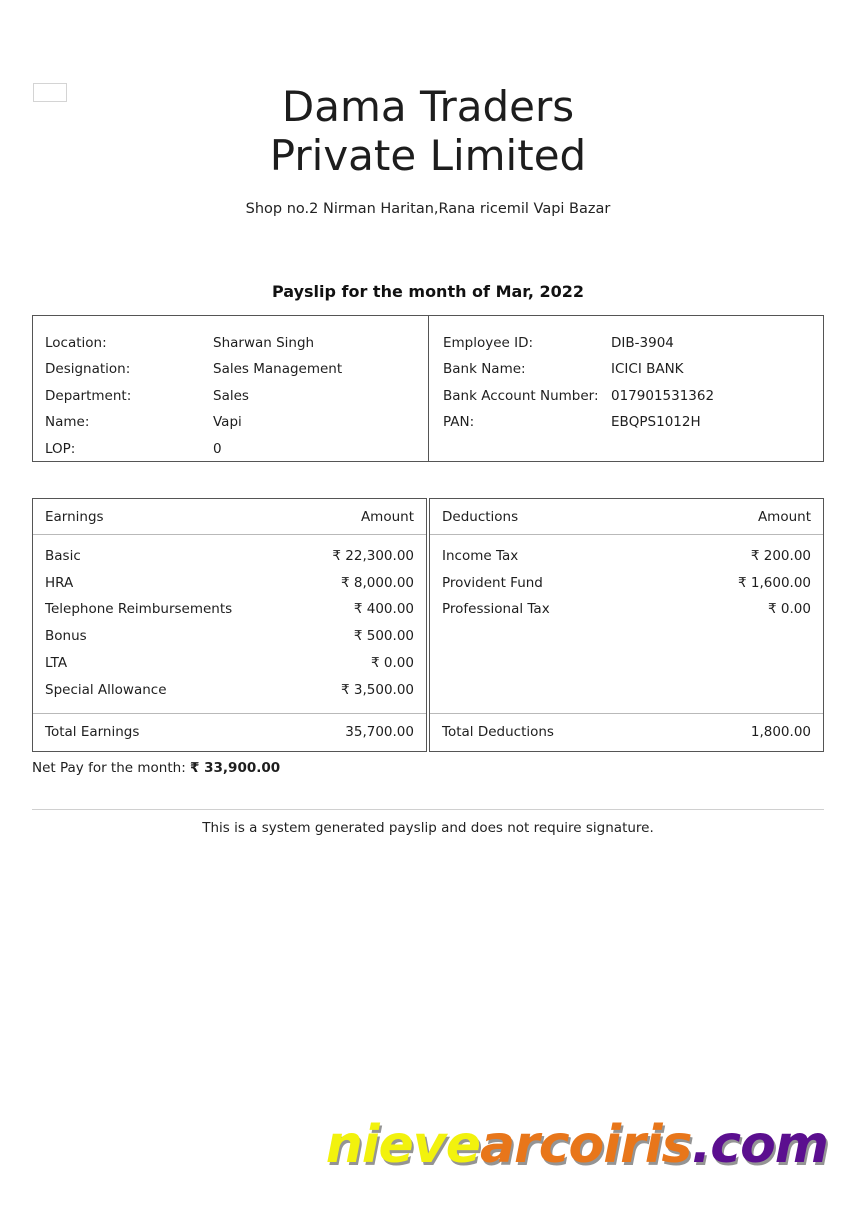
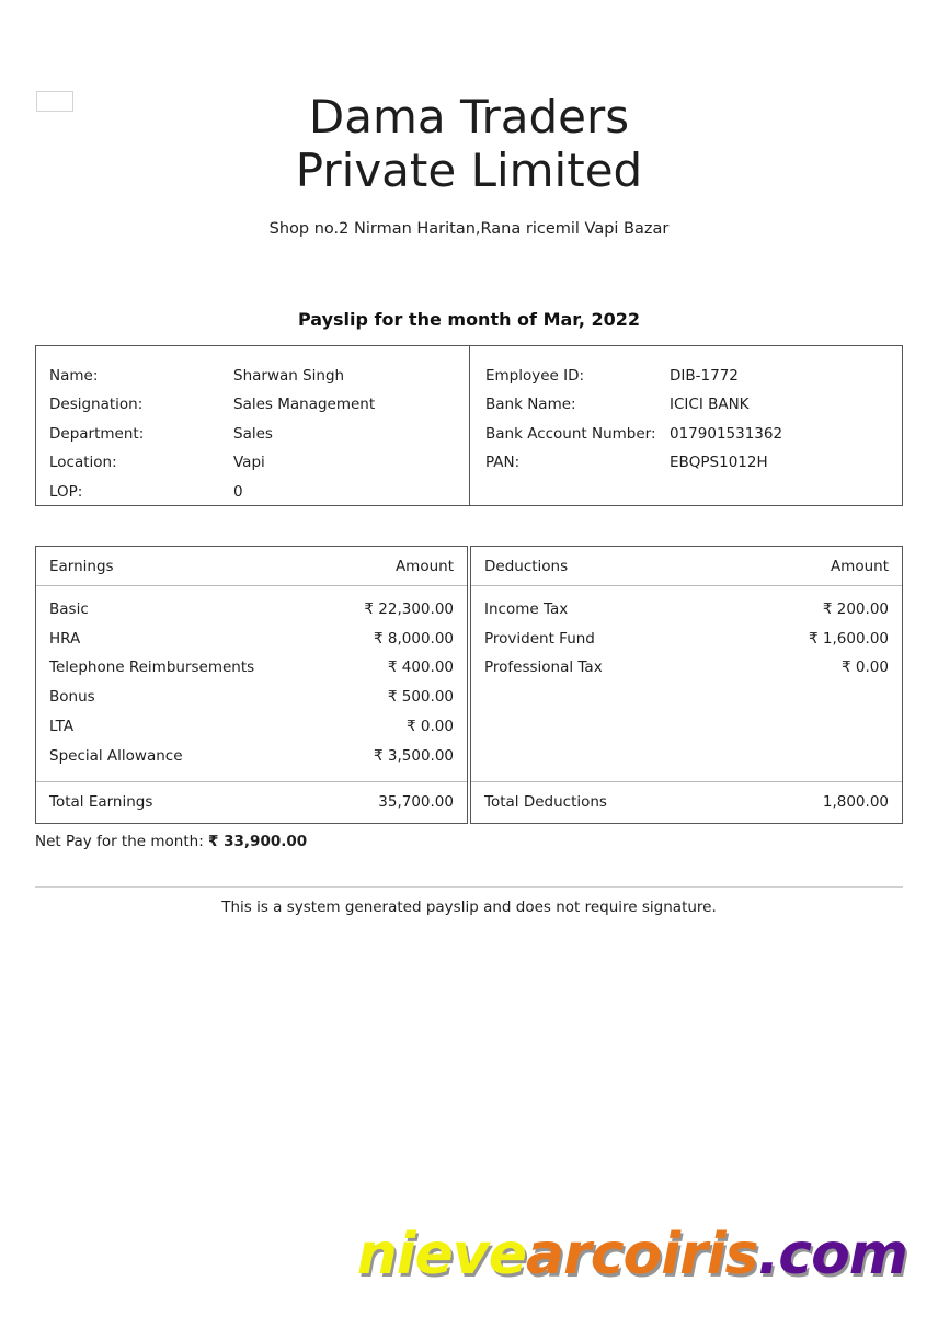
  Dama Traders
  Private Limited
  Shop no.2 Nirman Haritan,Rana ricemil Vapi Bazar
  Payslip for the month of Mar, 2022
- Location:
+ Name:
  Sharwan Singh
  Designation:
  Sales Management
  Department:
  Sales
- Name:
+ Location:
  Vapi
  LOP:
  0
  Employee ID:
- DIB-3904
+ DIB-1772
  Bank Name:
  ICICI BANK
  Bank Account Number:
  017901531362
  PAN:
  EBQPS1012H
  Earnings
  Amount
  Basic
  ₹ 22,300.00
  HRA
  ₹ 8,000.00
  Telephone Reimbursements
  ₹ 400.00
  Bonus
  ₹ 500.00
  LTA
  ₹ 0.00
  Special Allowance
  ₹ 3,500.00
  Total Earnings
  35,700.00
  Deductions
  Amount
  Income Tax
  ₹ 200.00
  Provident Fund
  ₹ 1,600.00
  Professional Tax
  ₹ 0.00
  Total Deductions
  1,800.00
  Net Pay for the month: ₹ 33,900.00
  This is a system generated payslip and does not require signature.
  nievearcoiris.com
